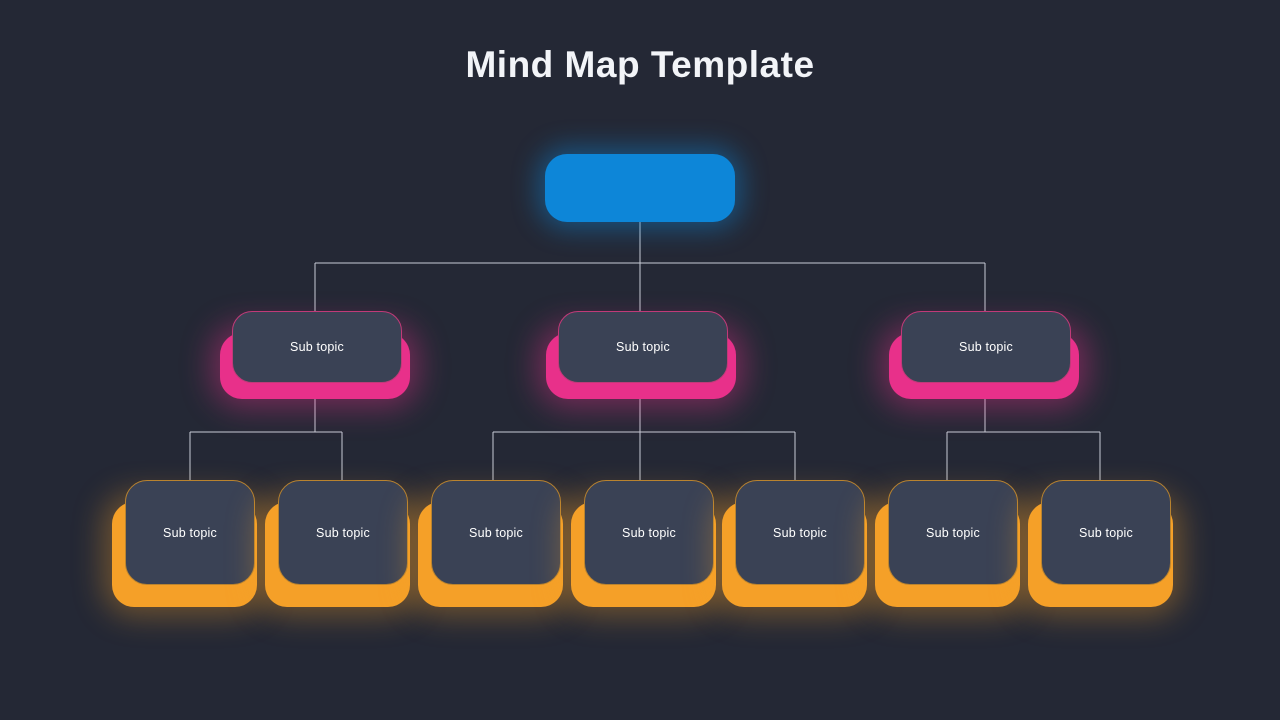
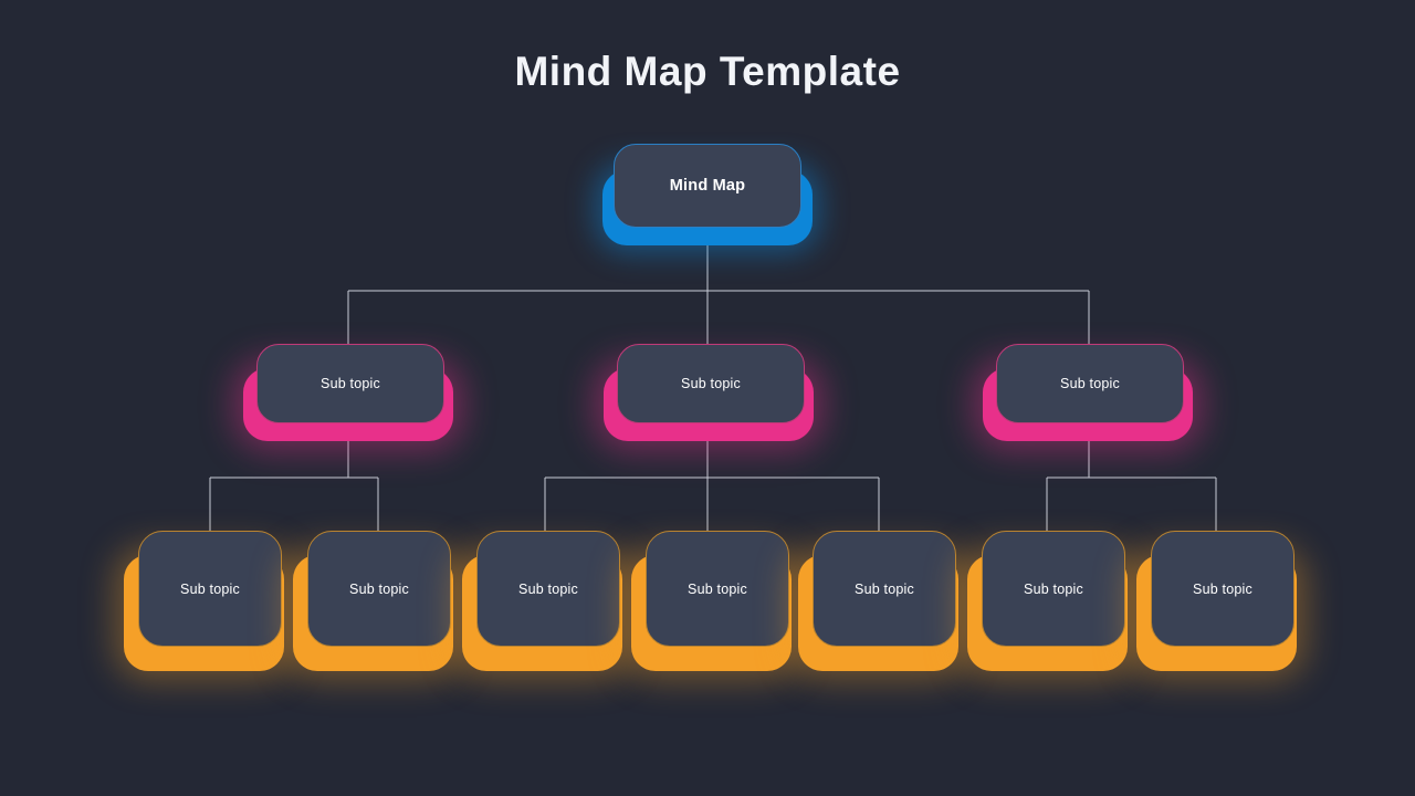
  Mind Map Template
+ Mind Map
  Sub topic
  Sub topic
  Sub topic
  Sub topic
  Sub topic
  Sub topic
  Sub topic
  Sub topic
  Sub topic
  Sub topic
